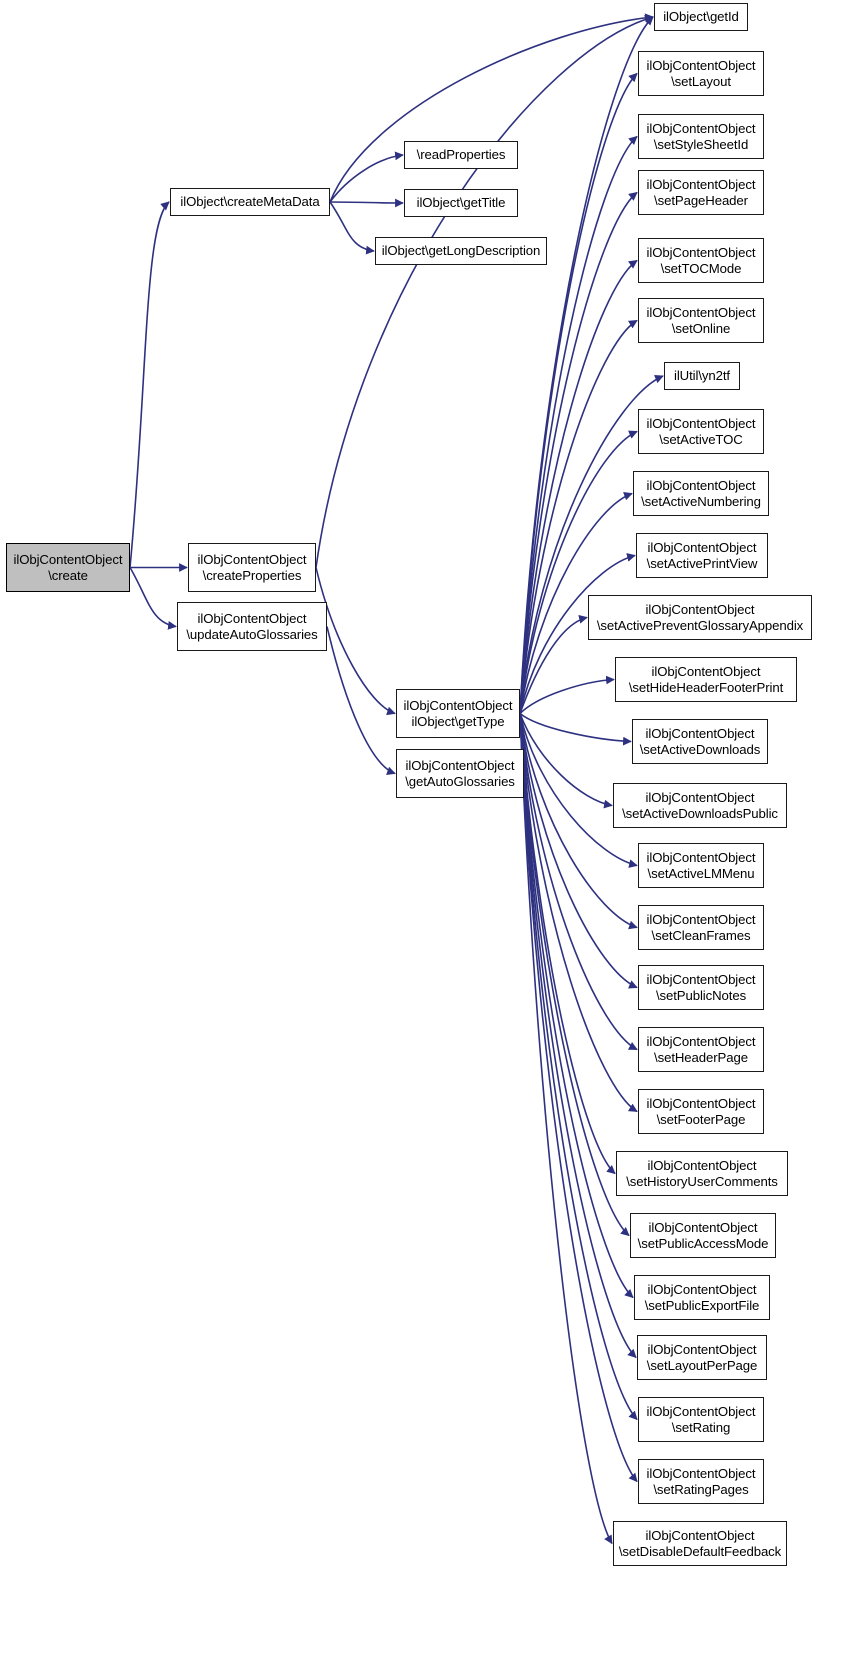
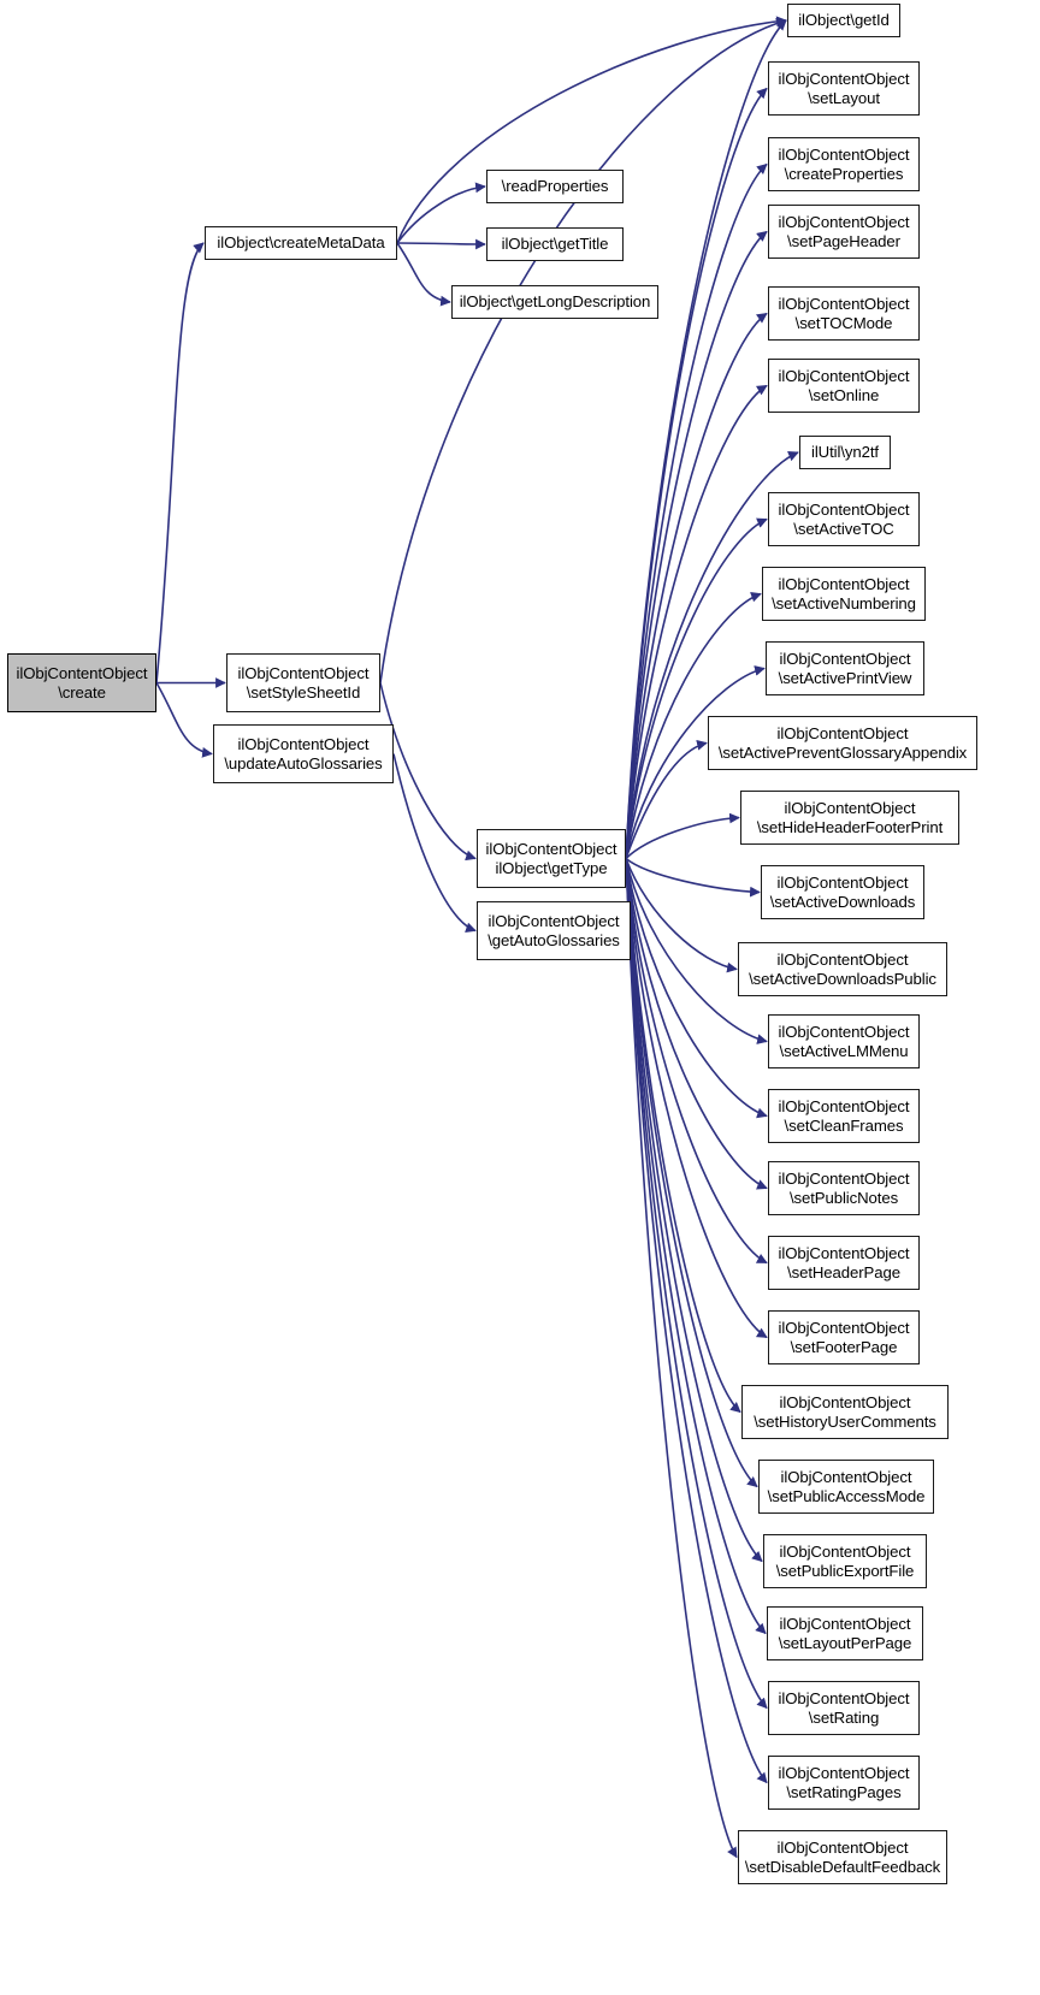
  ilObjContentObject
  \create
  ilObject\createMetaData
  ilObjContentObject
- \createProperties
+ \setStyleSheetId
  ilObjContentObject
  \updateAutoGlossaries
  \readProperties
  ilObject\getTitle
  ilObject\getLongDescription
  ilObjContentObject
  ilObject\getType
  ilObjContentObject
  \getAutoGlossaries
  ilObject\getId
  ilObjContentObject
  \setLayout
  ilObjContentObject
- \setStyleSheetId
+ \createProperties
  ilObjContentObject
  \setPageHeader
  ilObjContentObject
  \setTOCMode
  ilObjContentObject
  \setOnline
  ilUtil\yn2tf
  ilObjContentObject
  \setActiveTOC
  ilObjContentObject
  \setActiveNumbering
  ilObjContentObject
  \setActivePrintView
  ilObjContentObject
  \setActivePreventGlossaryAppendix
  ilObjContentObject
  \setHideHeaderFooterPrint
  ilObjContentObject
  \setActiveDownloads
  ilObjContentObject
  \setActiveDownloadsPublic
  ilObjContentObject
  \setActiveLMMenu
  ilObjContentObject
  \setCleanFrames
  ilObjContentObject
  \setPublicNotes
  ilObjContentObject
  \setHeaderPage
  ilObjContentObject
  \setFooterPage
  ilObjContentObject
  \setHistoryUserComments
  ilObjContentObject
  \setPublicAccessMode
  ilObjContentObject
  \setPublicExportFile
  ilObjContentObject
  \setLayoutPerPage
  ilObjContentObject
  \setRating
  ilObjContentObject
  \setRatingPages
  ilObjContentObject
  \setDisableDefaultFeedback
